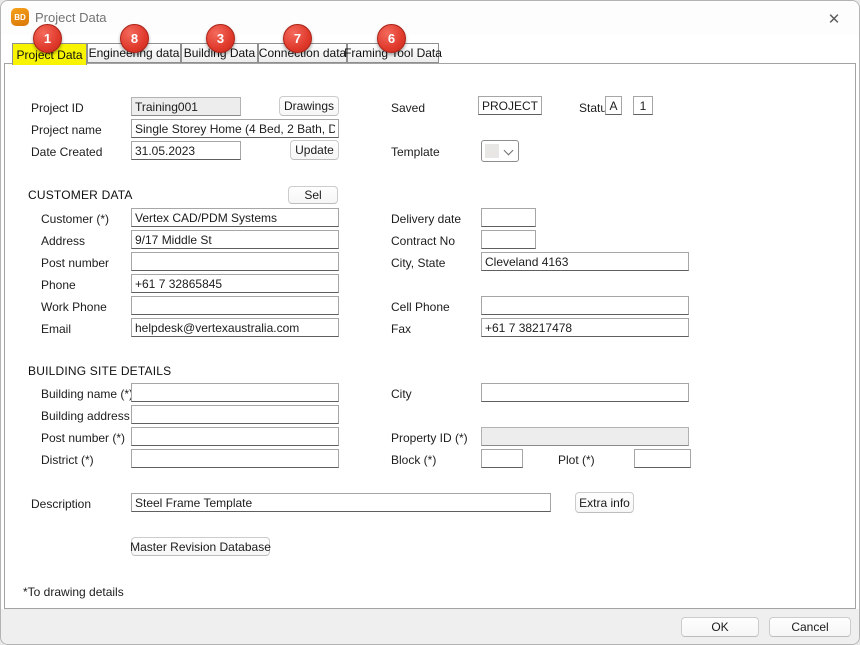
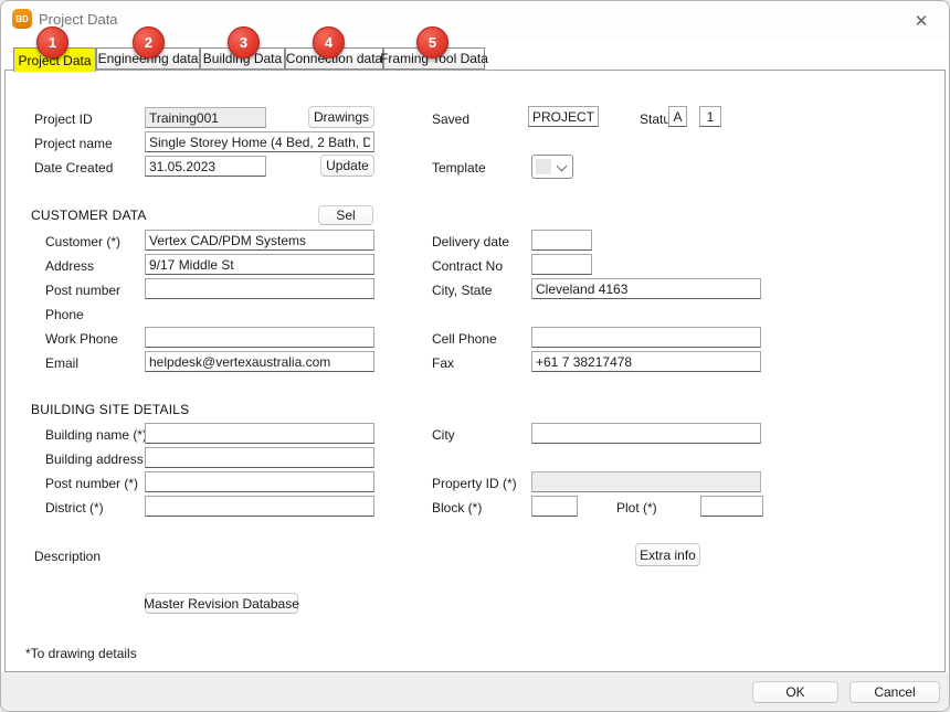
  BD
  Project Data
  ✕
  Project Data
  Engineering data
  Building Data
  Connection data
  Framing Tool Data
  1
- 8
+ 2
  3
- 7
+ 4
- 6
+ 5
  Project ID
  Training001
  Drawings
  Saved
  PROJECT
  Statu
  A
  1
  Project name
  Single Storey Home (4 Bed, 2 Bath, D
  Date Created
  31.05.2023
  Update
  Template
  CUSTOMER DATA
  Sel
  Customer (*)
  Vertex CAD/PDM Systems
  Delivery date
  Address
  9/17 Middle St
  Contract No
  Post number
  City, State
  Cleveland 4163
  Phone
- +61 7 32865845
  Work Phone
  Cell Phone
  Email
  helpdesk@vertexaustralia.com
  Fax
  +61 7 38217478
  BUILDING SITE DETAILS
  Building name (*
  City
  Building address
  Post number (*)
  Property ID (*)
  District (*)
  Block (*)
  Plot (*)
  Description
- Steel Frame Template
  Extra info
  Master Revision Database
  *To drawing details
  OK
  Cancel
